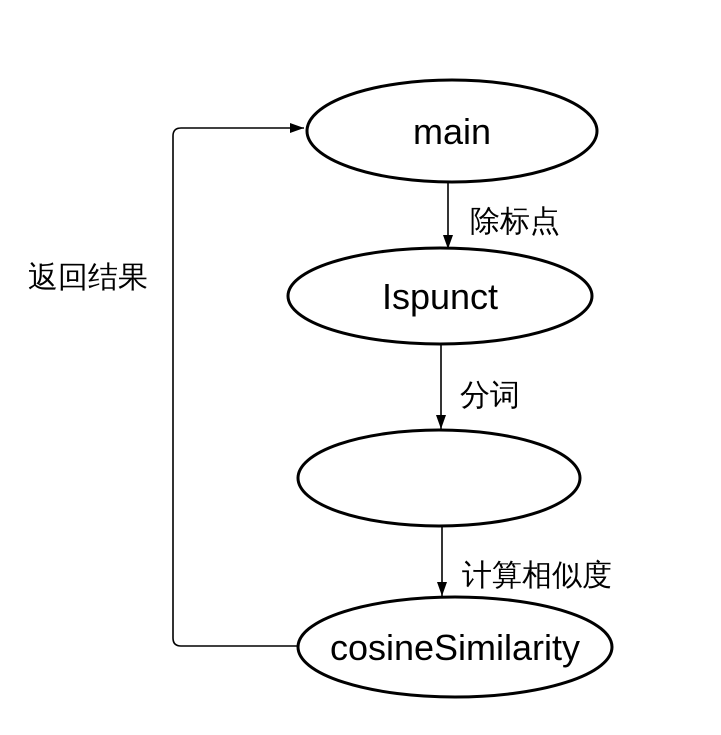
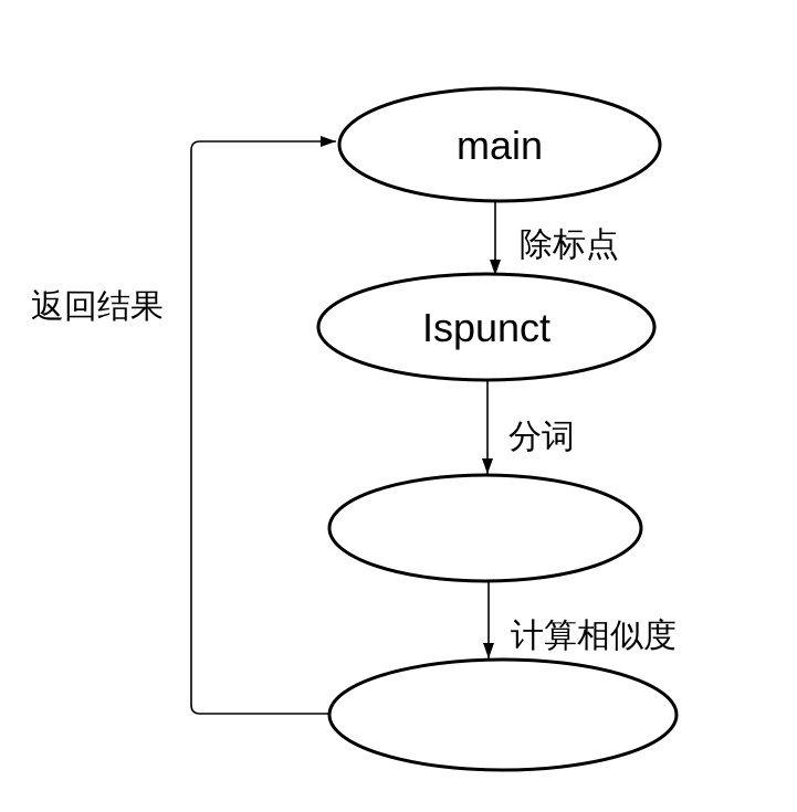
  返回结果
  除标点
  分词
  计算相似度
  main
  Ispunct
- cosineSimilarity
